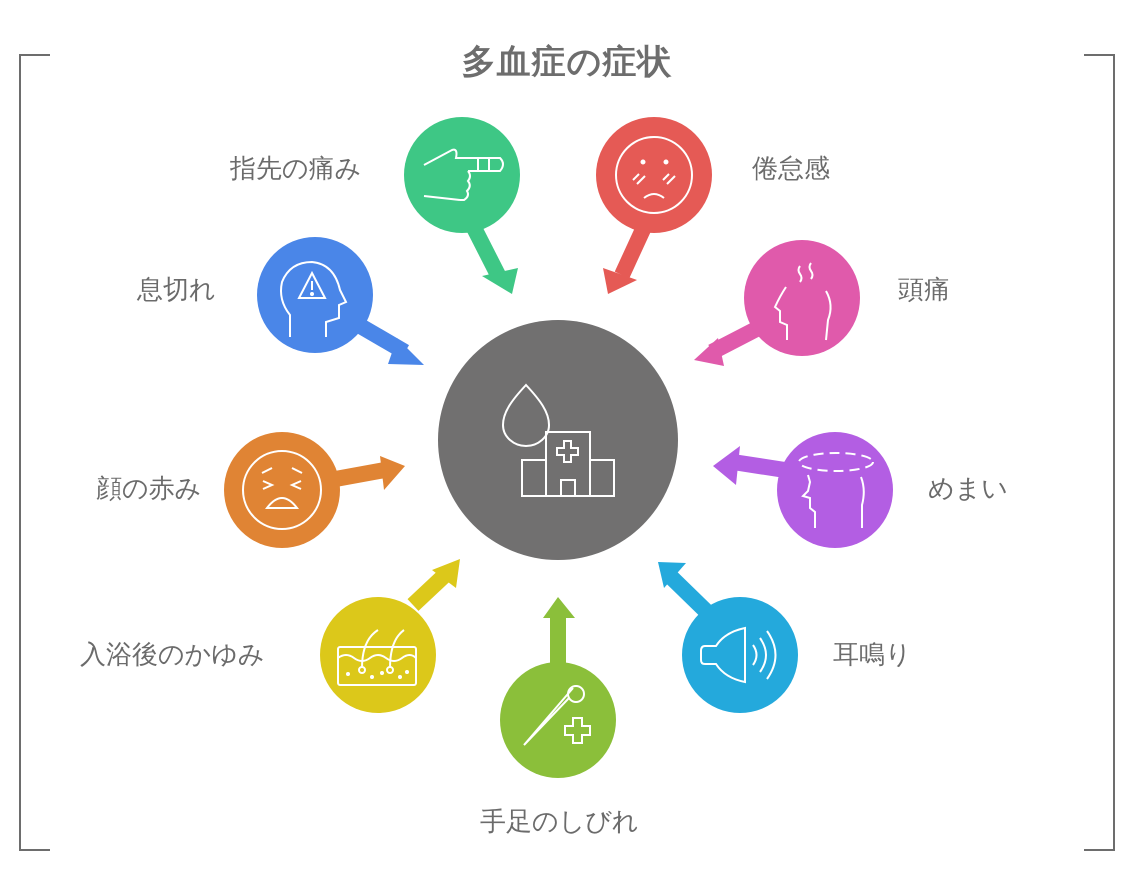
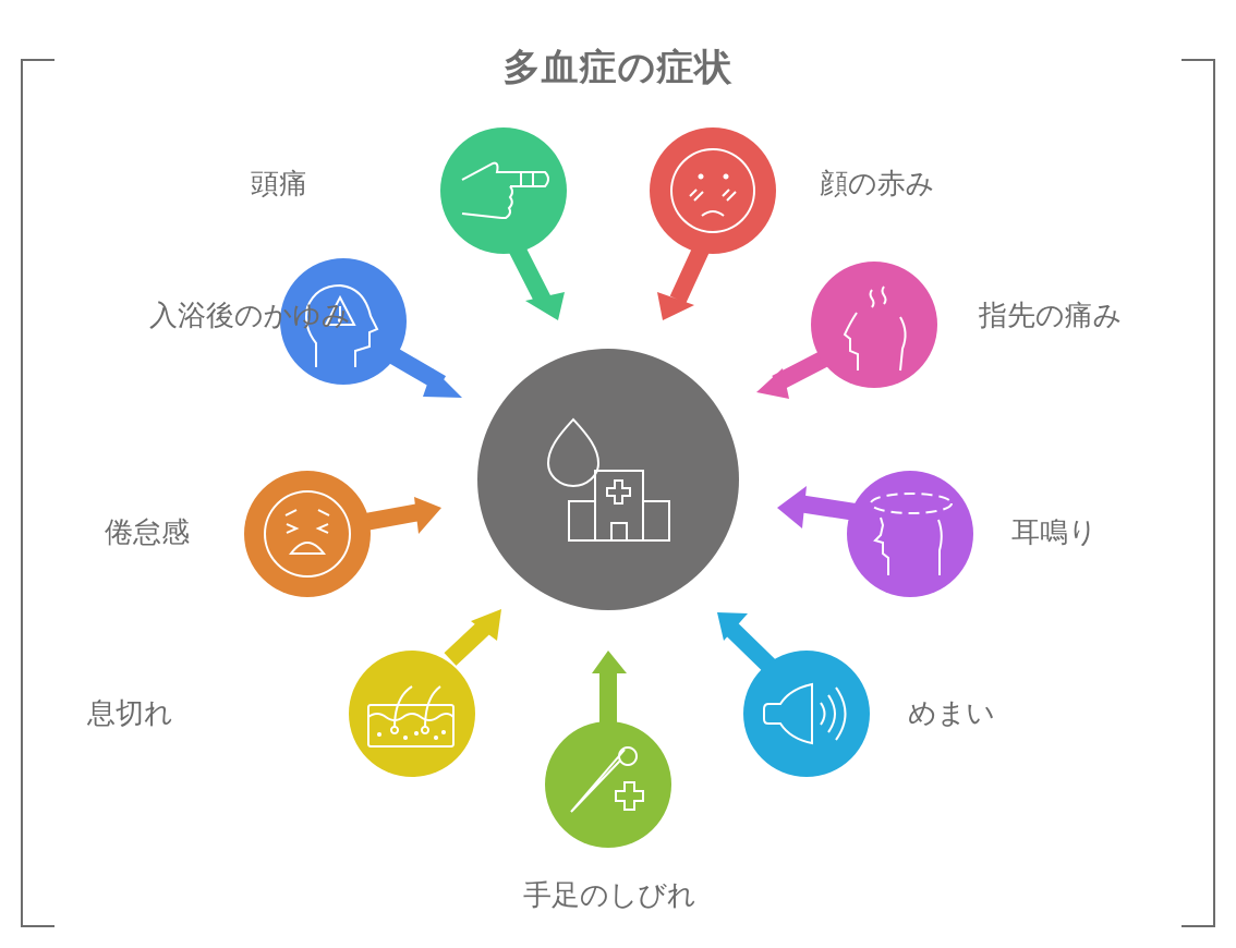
  多血症の症状
- 指先の痛み
+ 頭痛
- 倦怠感
+ 顔の赤み
- 息切れ
+ 入浴後のかゆみ
- 頭痛
+ 指先の痛み
- 顔の赤み
+ 倦怠感
- めまい
+ 耳鳴り
- 入浴後のかゆみ
+ 息切れ
  手足のしびれ
- 耳鳴り
+ めまい
